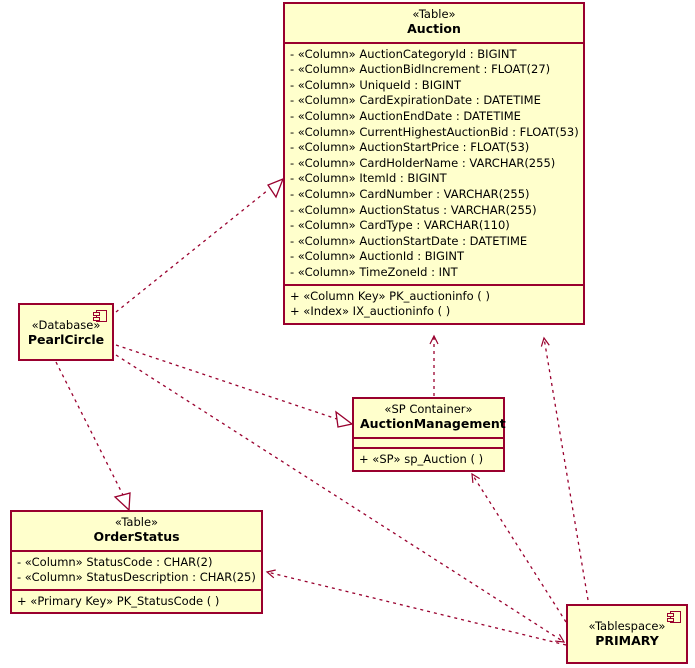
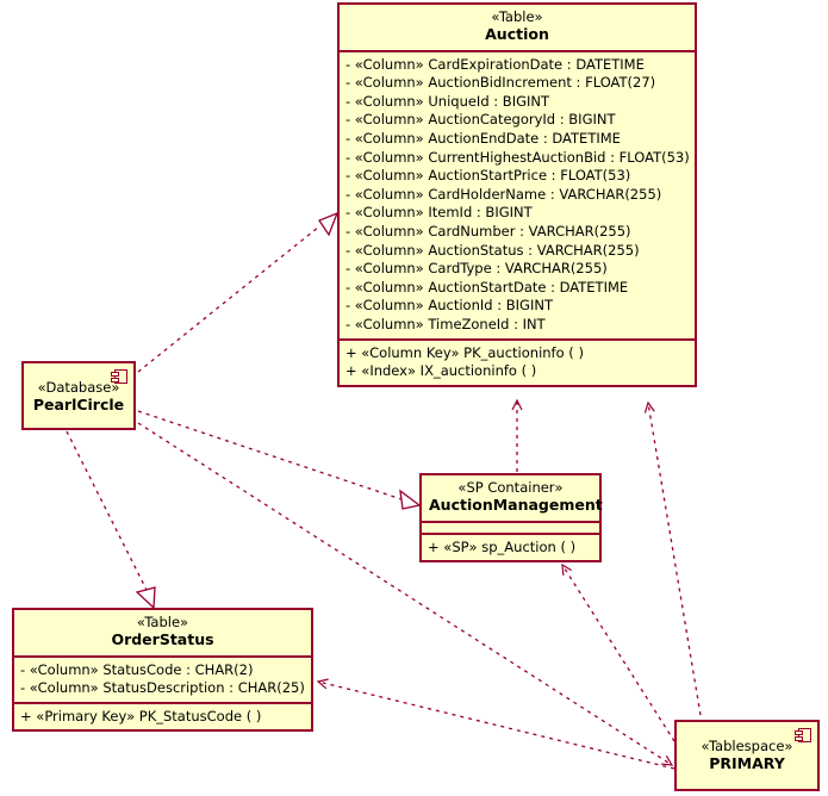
  «Table»
  Auction
- - «Column» AuctionCategoryId : BIGINT
+ - «Column» CardExpirationDate : DATETIME
  - «Column» AuctionBidIncrement : FLOAT(27)
  - «Column» UniqueId : BIGINT
- - «Column» CardExpirationDate : DATETIME
+ - «Column» AuctionCategoryId : BIGINT
  - «Column» AuctionEndDate : DATETIME
  - «Column» CurrentHighestAuctionBid : FLOAT(53)
  - «Column» AuctionStartPrice : FLOAT(53)
  - «Column» CardHolderName : VARCHAR(255)
  - «Column» ItemId : BIGINT
  - «Column» CardNumber : VARCHAR(255)
  - «Column» AuctionStatus : VARCHAR(255)
- - «Column» CardType : VARCHAR(110)
+ - «Column» CardType : VARCHAR(255)
  - «Column» AuctionStartDate : DATETIME
  - «Column» AuctionId : BIGINT
  - «Column» TimeZoneId : INT
  + «Column Key» PK_auctioninfo ( )
  + «Index» IX_auctioninfo ( )
  «Database»
  PearlCircle
  «SP Container»
  AuctionManagement
  + «SP» sp_Auction ( )
  «Table»
  OrderStatus
  - «Column» StatusCode : CHAR(2)
  - «Column» StatusDescription : CHAR(25)
  + «Primary Key» PK_StatusCode ( )
  «Tablespace»
  PRIMARY
